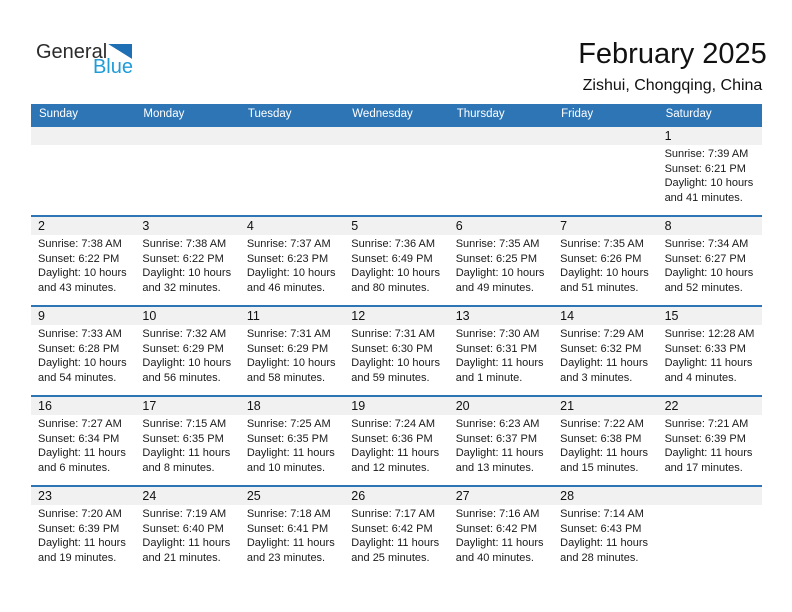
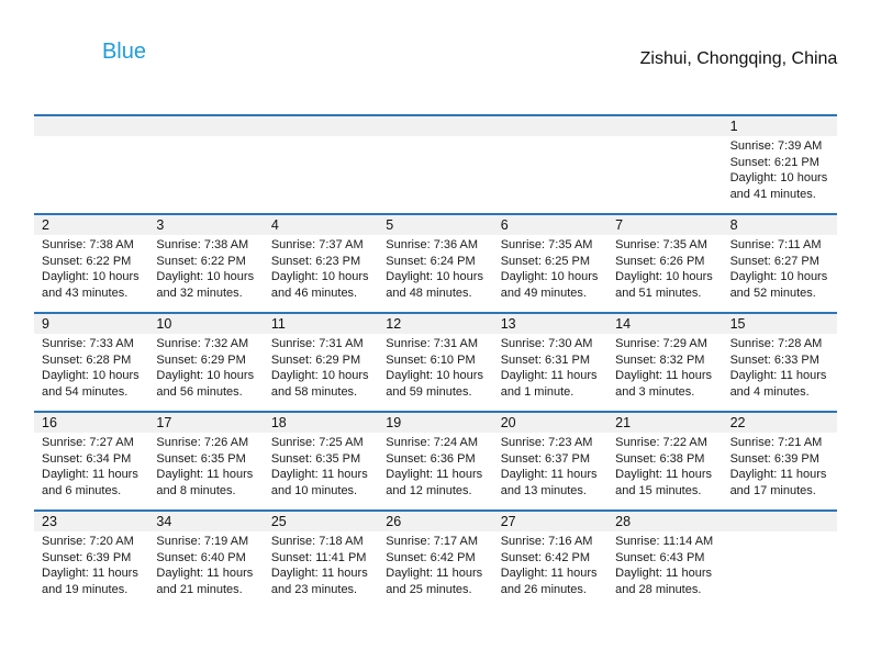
- General
  Blue
- February 2025
  Zishui, Chongqing, China
- Sunday
- Monday
- Tuesday
- Wednesday
- Thursday
- Friday
- Saturday
  1
  Sunrise: 7:39 AM
  Sunset: 6:21 PM
  Daylight: 10 hours
  and 41 minutes.
  2
  Sunrise: 7:38 AM
  Sunset: 6:22 PM
  Daylight: 10 hours
  and 43 minutes.
  3
  Sunrise: 7:38 AM
  Sunset: 6:22 PM
  Daylight: 10 hours
  and 32 minutes.
  4
  Sunrise: 7:37 AM
  Sunset: 6:23 PM
  Daylight: 10 hours
  and 46 minutes.
  5
  Sunrise: 7:36 AM
- Sunset: 6:49 PM
+ Sunset: 6:24 PM
  Daylight: 10 hours
- and 80 minutes.
+ and 48 minutes.
  6
  Sunrise: 7:35 AM
  Sunset: 6:25 PM
  Daylight: 10 hours
  and 49 minutes.
  7
  Sunrise: 7:35 AM
  Sunset: 6:26 PM
  Daylight: 10 hours
  and 51 minutes.
  8
- Sunrise: 7:34 AM
+ Sunrise: 7:11 AM
  Sunset: 6:27 PM
  Daylight: 10 hours
  and 52 minutes.
  9
  Sunrise: 7:33 AM
  Sunset: 6:28 PM
  Daylight: 10 hours
  and 54 minutes.
  10
  Sunrise: 7:32 AM
  Sunset: 6:29 PM
  Daylight: 10 hours
  and 56 minutes.
  11
  Sunrise: 7:31 AM
  Sunset: 6:29 PM
  Daylight: 10 hours
  and 58 minutes.
  12
  Sunrise: 7:31 AM
- Sunset: 6:30 PM
+ Sunset: 6:10 PM
  Daylight: 10 hours
  and 59 minutes.
  13
  Sunrise: 7:30 AM
  Sunset: 6:31 PM
  Daylight: 11 hours
  and 1 minute.
  14
  Sunrise: 7:29 AM
- Sunset: 6:32 PM
+ Sunset: 8:32 PM
  Daylight: 11 hours
  and 3 minutes.
  15
- Sunrise: 12:28 AM
+ Sunrise: 7:28 AM
  Sunset: 6:33 PM
  Daylight: 11 hours
  and 4 minutes.
  16
  Sunrise: 7:27 AM
  Sunset: 6:34 PM
  Daylight: 11 hours
  and 6 minutes.
  17
- Sunrise: 7:15 AM
+ Sunrise: 7:26 AM
  Sunset: 6:35 PM
  Daylight: 11 hours
  and 8 minutes.
  18
  Sunrise: 7:25 AM
  Sunset: 6:35 PM
  Daylight: 11 hours
  and 10 minutes.
  19
  Sunrise: 7:24 AM
  Sunset: 6:36 PM
  Daylight: 11 hours
  and 12 minutes.
  20
- Sunrise: 6:23 AM
+ Sunrise: 7:23 AM
  Sunset: 6:37 PM
  Daylight: 11 hours
  and 13 minutes.
  21
  Sunrise: 7:22 AM
  Sunset: 6:38 PM
  Daylight: 11 hours
  and 15 minutes.
  22
  Sunrise: 7:21 AM
  Sunset: 6:39 PM
  Daylight: 11 hours
  and 17 minutes.
  23
  Sunrise: 7:20 AM
  Sunset: 6:39 PM
  Daylight: 11 hours
  and 19 minutes.
- 24
+ 34
  Sunrise: 7:19 AM
  Sunset: 6:40 PM
  Daylight: 11 hours
  and 21 minutes.
  25
  Sunrise: 7:18 AM
- Sunset: 6:41 PM
+ Sunset: 11:41 PM
  Daylight: 11 hours
  and 23 minutes.
  26
  Sunrise: 7:17 AM
  Sunset: 6:42 PM
  Daylight: 11 hours
  and 25 minutes.
  27
  Sunrise: 7:16 AM
  Sunset: 6:42 PM
  Daylight: 11 hours
- and 40 minutes.
+ and 26 minutes.
  28
- Sunrise: 7:14 AM
+ Sunrise: 11:14 AM
  Sunset: 6:43 PM
  Daylight: 11 hours
  and 28 minutes.
